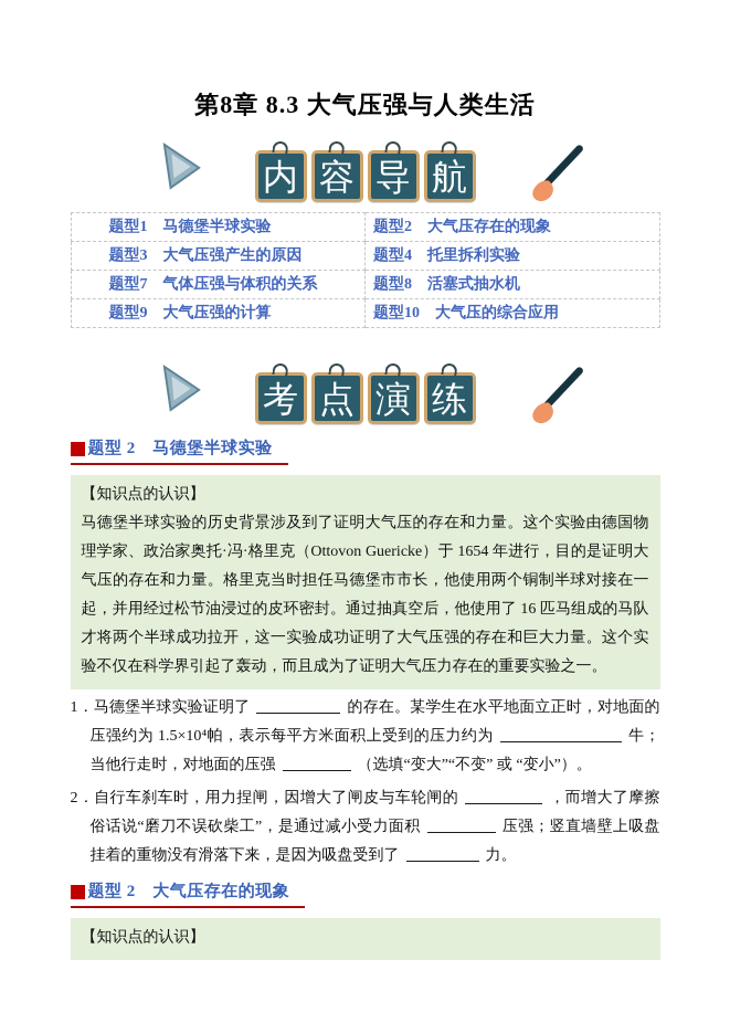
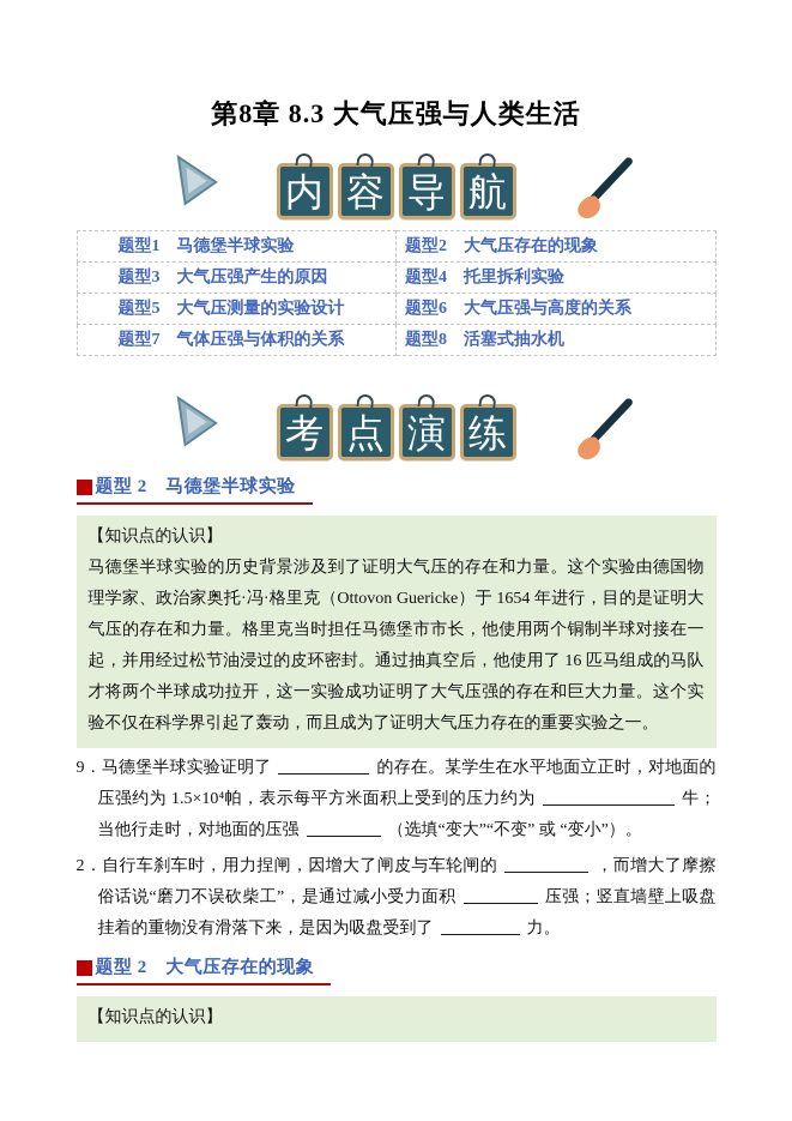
  第8章 8.3 大气压强与人类生活
  内
  容
  导
  航
  题型1 马德堡半球实验	题型2 大气压存在的现象
  题型3 大气压强产生的原因	题型4 托里拆利实验
+ 题型5 大气压测量的实验设计	题型6 大气压强与高度的关系
  题型7 气体压强与体积的关系	题型8 活塞式抽水机
- 题型9 大气压强的计算	题型10 大气压的综合应用
  考
  点
  演
  练
  题型 2 马德堡半球实验
  【知识点的认识】
  马德堡半球实验的历史背景涉及到了证明大气压的存在和力量。这个实验由德国物理学家、政治家奥托·冯·格里克（Ottovon Guericke）于 1654 年进行，目的是证明大气压的存在和力量。格里克当时担任马德堡市市长，他使用两个铜制半球对接在一起，并用经过松节油浸过的皮环密封。通过抽真空后，他使用了 16 匹马组成的马队才将两个半球成功拉开，这一实验成功证明了大气压强的存在和巨大力量。这个实验不仅在科学界引起了轰动，而且成为了证明大气压力存在的重要实验之一。
- 1．马德堡半球实验证明了 的存在。某学生在水平地面立正时，对地面的压强约为 1.5×10⁴帕，表示每平方米面积上受到的压力约为 牛；当他行走时，对地面的压强 （选填“变大”“不变” 或 “变小”）。
+ 9．马德堡半球实验证明了 的存在。某学生在水平地面立正时，对地面的压强约为 1.5×10⁴帕，表示每平方米面积上受到的压力约为 牛；当他行走时，对地面的压强 （选填“变大”“不变” 或 “变小”）。
  2．自行车刹车时，用力捏闸，因增大了闸皮与车轮闸的 ，而增大了摩擦 俗话说“磨刀不误砍柴工”，是通过减小受力面积 压强；竖直墙壁上吸盘挂着的重物没有滑落下来，是因为吸盘受到了 力。
  题型 2 大气压存在的现象
  【知识点的认识】
